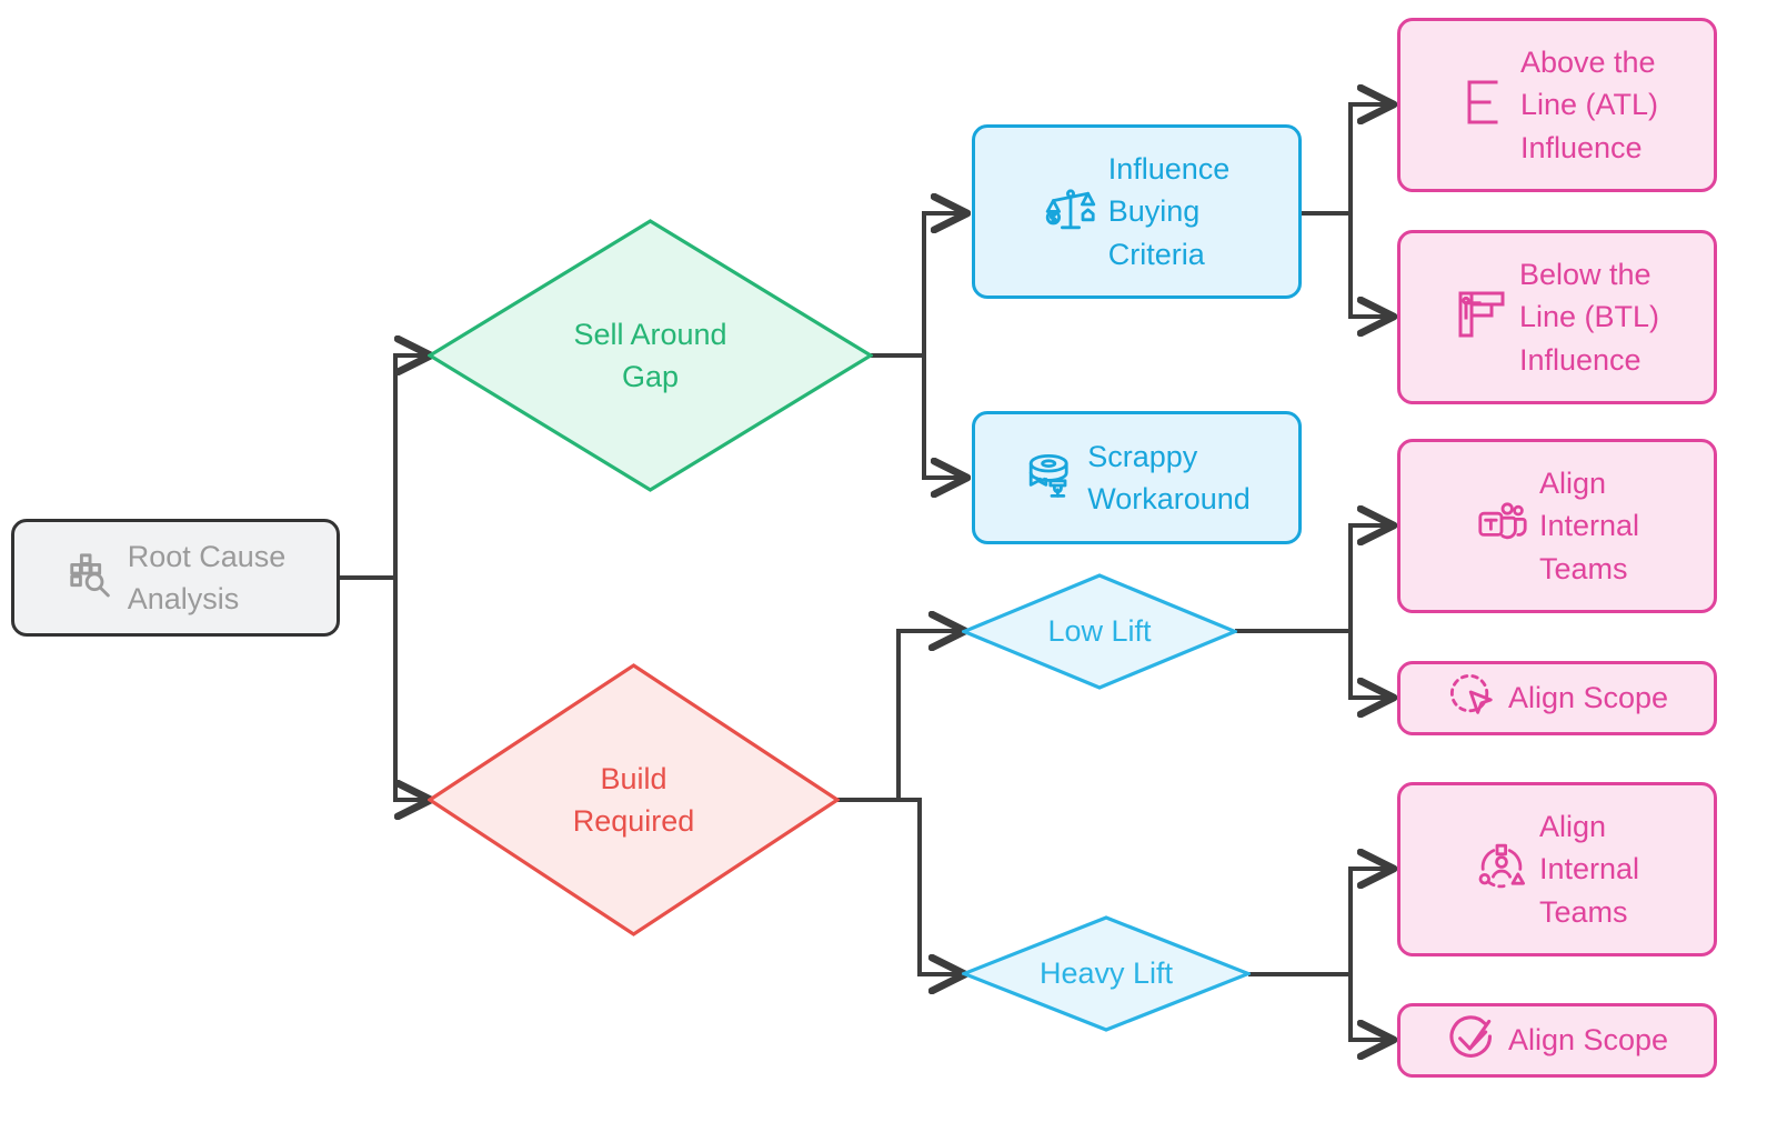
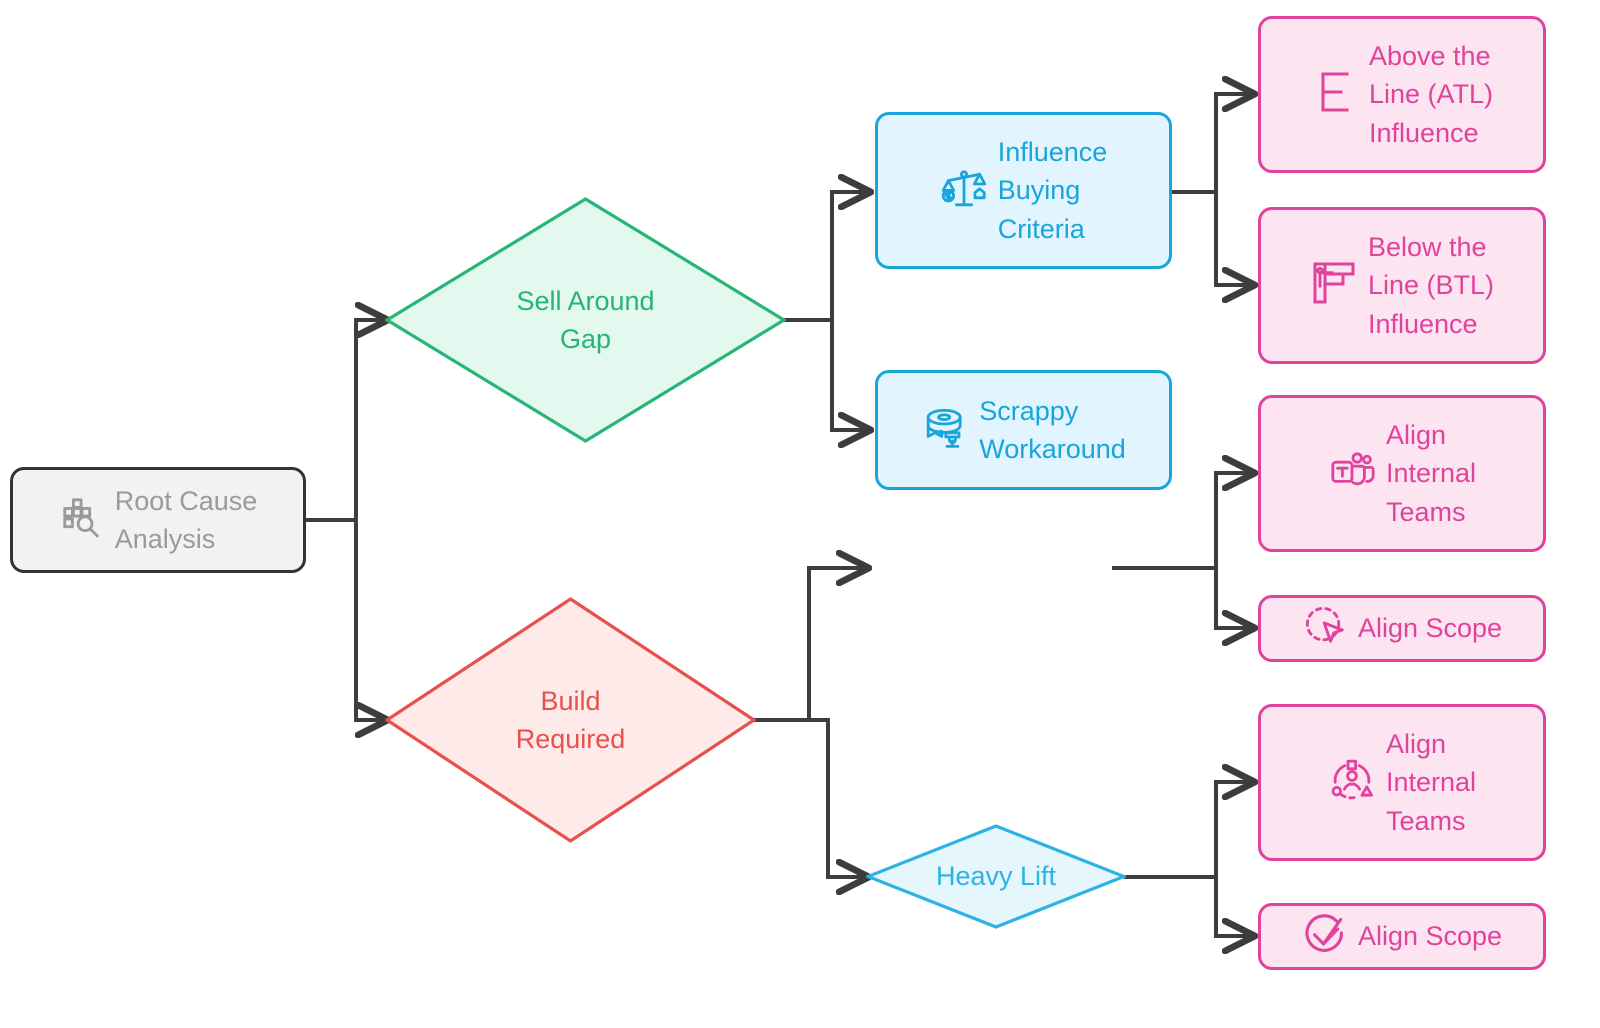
  Root Cause
  Analysis
  Sell Around
  Gap
  Build
  Required
  Influence
  Buying
  Criteria
  Scrappy
  Workaround
- Low Lift
  Heavy Lift
  Above the
  Line (ATL)
  Influence
  Below the
  Line (BTL)
  Influence
  Align
  Internal
  Teams
  Align Scope
  Align
  Internal
  Teams
  Align Scope
